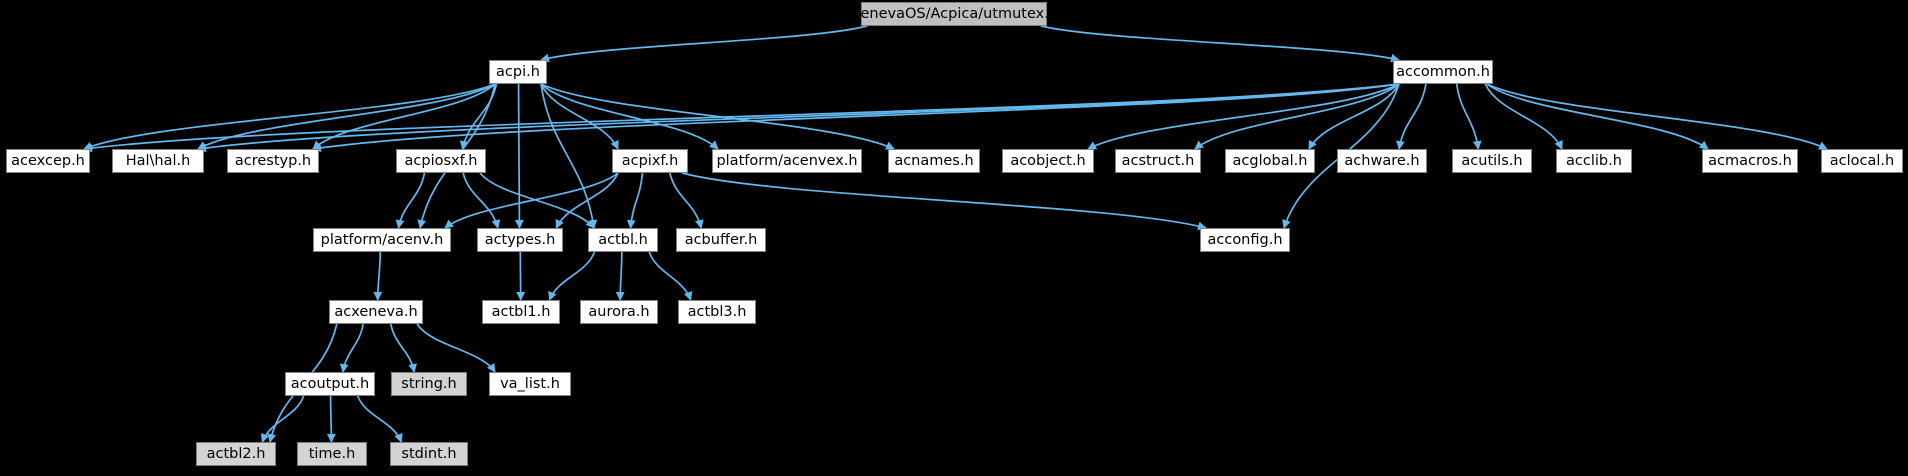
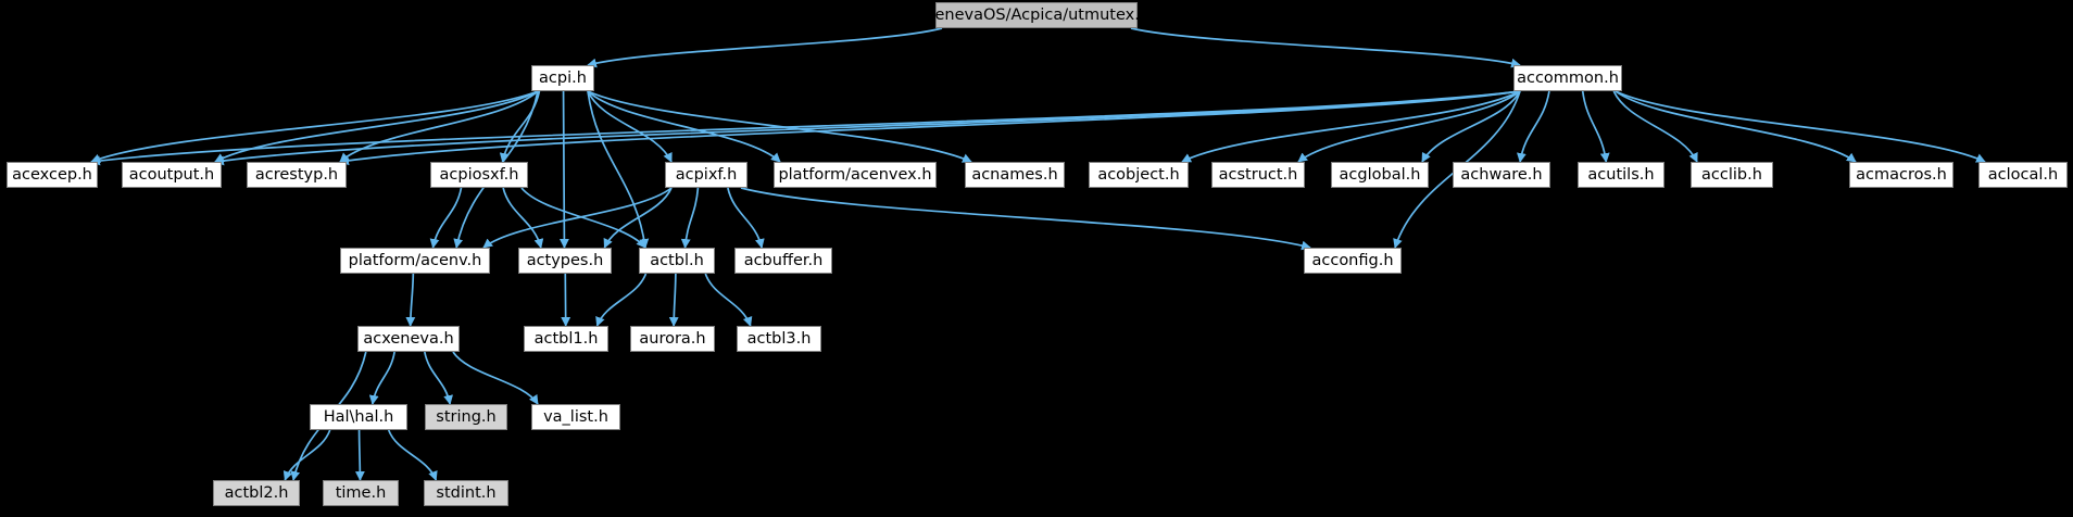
  XenevaOS/Acpica/utmutex.c
  acpi.h
  accommon.h
  acexcep.h
- Hal\hal.h
+ acoutput.h
  acrestyp.h
  acpiosxf.h
  acpixf.h
  platform/acenvex.h
  acnames.h
  acobject.h
  acstruct.h
  acglobal.h
  achware.h
  acutils.h
  acclib.h
  acmacros.h
  aclocal.h
  platform/acenv.h
  actypes.h
  actbl.h
  acbuffer.h
  acconfig.h
  acxeneva.h
  actbl1.h
  aurora.h
  actbl3.h
- acoutput.h
+ Hal\hal.h
  string.h
  va_list.h
  actbl2.h
  time.h
  stdint.h
